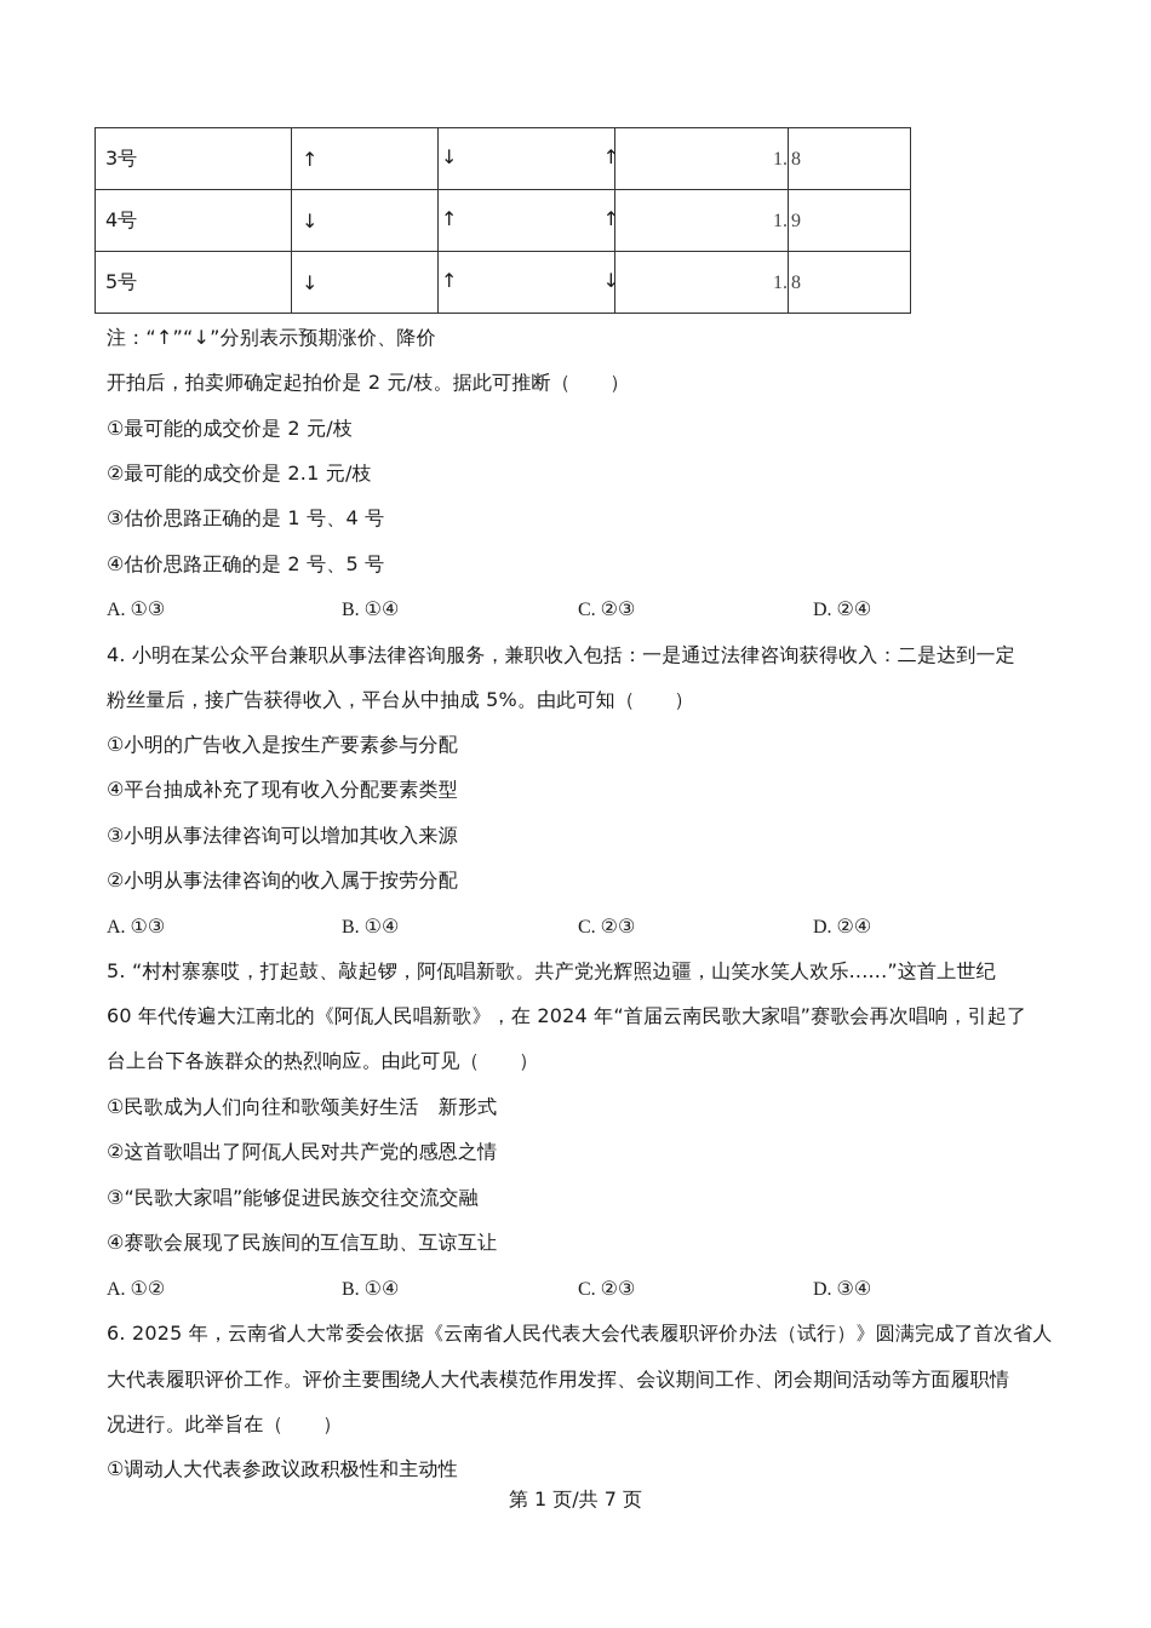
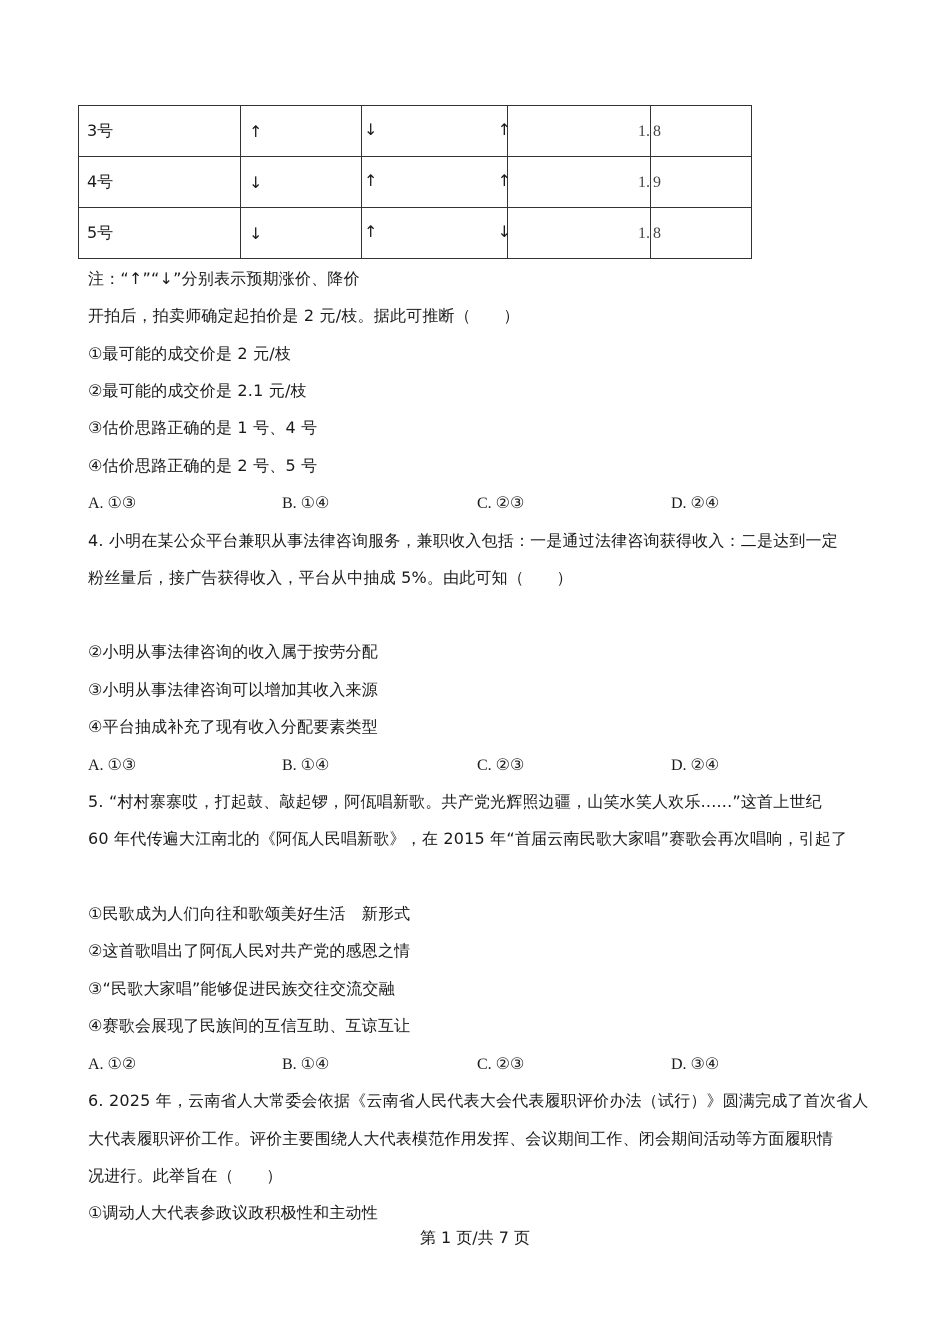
  3号	↑	↓ ↑	1.	8
  4号	↓	↑ ↑	1.	9
  5号	↓	↑ ↓	1.	8
  注：“↑”“↓”分别表示预期涨价、降价
  开拍后，拍卖师确定起拍价是 2 元/枝。据此可推断（ ）
  ①最可能的成交价是 2 元/枝
  ②最可能的成交价是 2.1 元/枝
  ③估价思路正确的是 1 号、4 号
  ④估价思路正确的是 2 号、5 号
  A. ①③
  B. ①④
  C. ②③
  D. ②④
  4. 小明在某公众平台兼职从事法律咨询服务，兼职收入包括：一是通过法律咨询获得收入：二是达到一定
  粉丝量后，接广告获得收入，平台从中抽成 5%。由此可知（ ）
- ①小明的广告收入是按生产要素参与分配
- ④平台抽成补充了现有收入分配要素类型
+ ②小明从事法律咨询的收入属于按劳分配
  ③小明从事法律咨询可以增加其收入来源
- ②小明从事法律咨询的收入属于按劳分配
+ ④平台抽成补充了现有收入分配要素类型
  A. ①③
  B. ①④
  C. ②③
  D. ②④
  5. “村村寨寨哎，打起鼓、敲起锣，阿佤唱新歌。共产党光辉照边疆，山笑水笑人欢乐......”这首上世纪
- 60 年代传遍大江南北的《阿佤人民唱新歌》，在 2024 年“首届云南民歌大家唱”赛歌会再次唱响，引起了
+ 60 年代传遍大江南北的《阿佤人民唱新歌》，在 2015 年“首届云南民歌大家唱”赛歌会再次唱响，引起了
- 台上台下各族群众的热烈响应。由此可见（ ）
  ①民歌成为人们向往和歌颂美好生活 新形式
  ②这首歌唱出了阿佤人民对共产党的感恩之情
  ③“民歌大家唱”能够促进民族交往交流交融
  ④赛歌会展现了民族间的互信互助、互谅互让
  A. ①②
  B. ①④
  C. ②③
  D. ③④
  6. 2025 年，云南省人大常委会依据《云南省人民代表大会代表履职评价办法（试行）》圆满完成了首次省人
  大代表履职评价工作。评价主要围绕人大代表模范作用发挥、会议期间工作、闭会期间活动等方面履职情
  况进行。此举旨在（ ）
  ①调动人大代表参政议政积极性和主动性
  第 1 页/共 7 页
